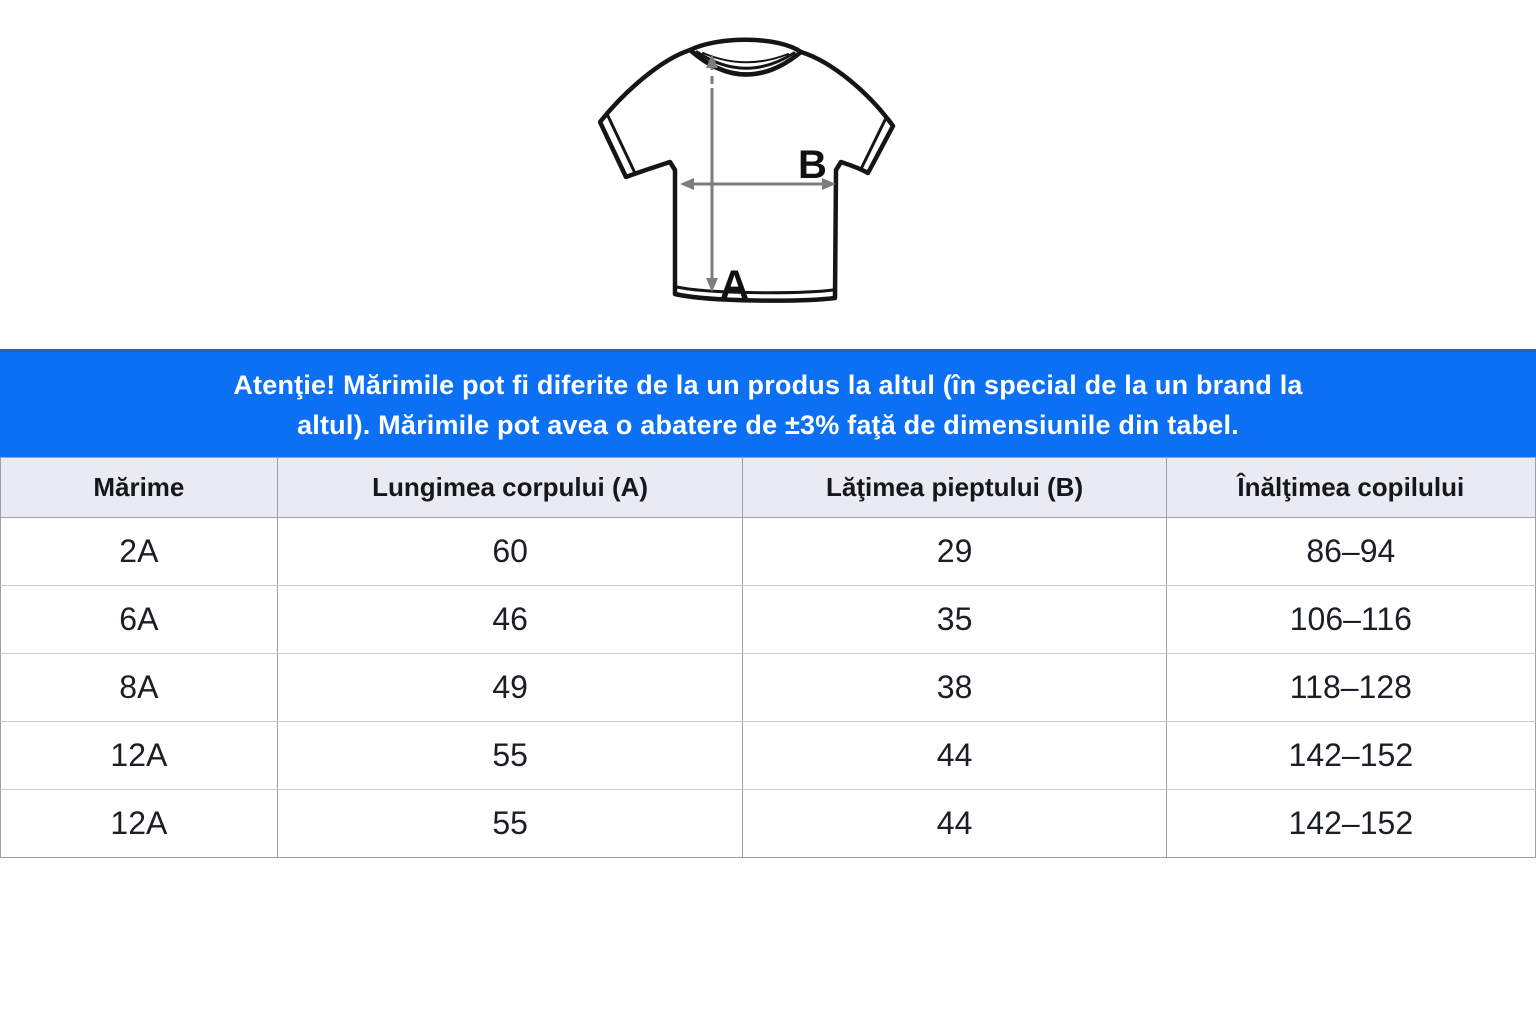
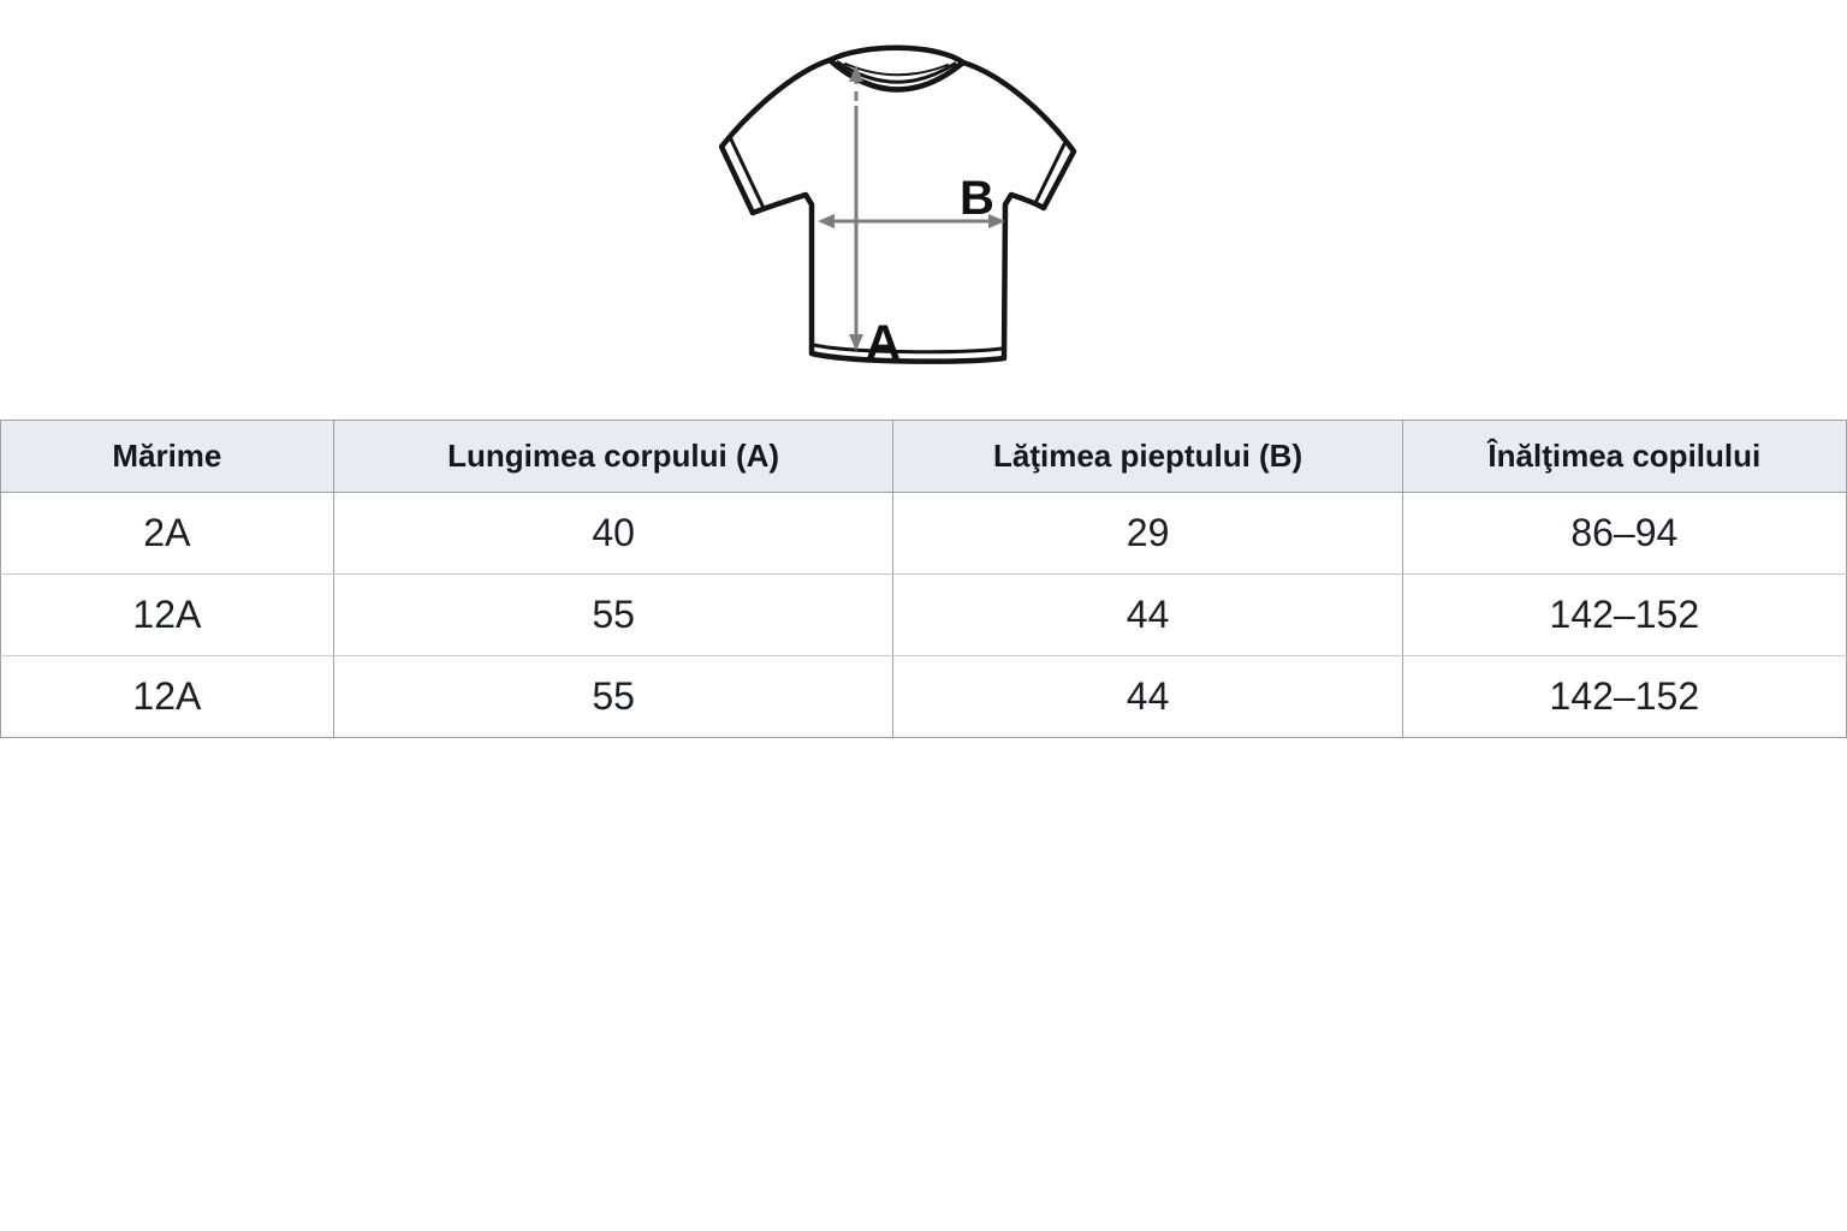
  A
  B
- Atenţie! Mărimile pot fi diferite de la un produs la altul (în special de la un brand la
- altul). Mărimile pot avea o abatere de ±3% faţă de dimensiunile din tabel.
  Mărime	Lungimea corpului (A)	Lăţimea pieptului (B)	Înălţimea copilului
- 2A	60	29	86–94
+ 2A	40	29	86–94
- 6A	46	35	106–116
- 8A	49	38	118–128
  12A	55	44	142–152
  12A	55	44	142–152
